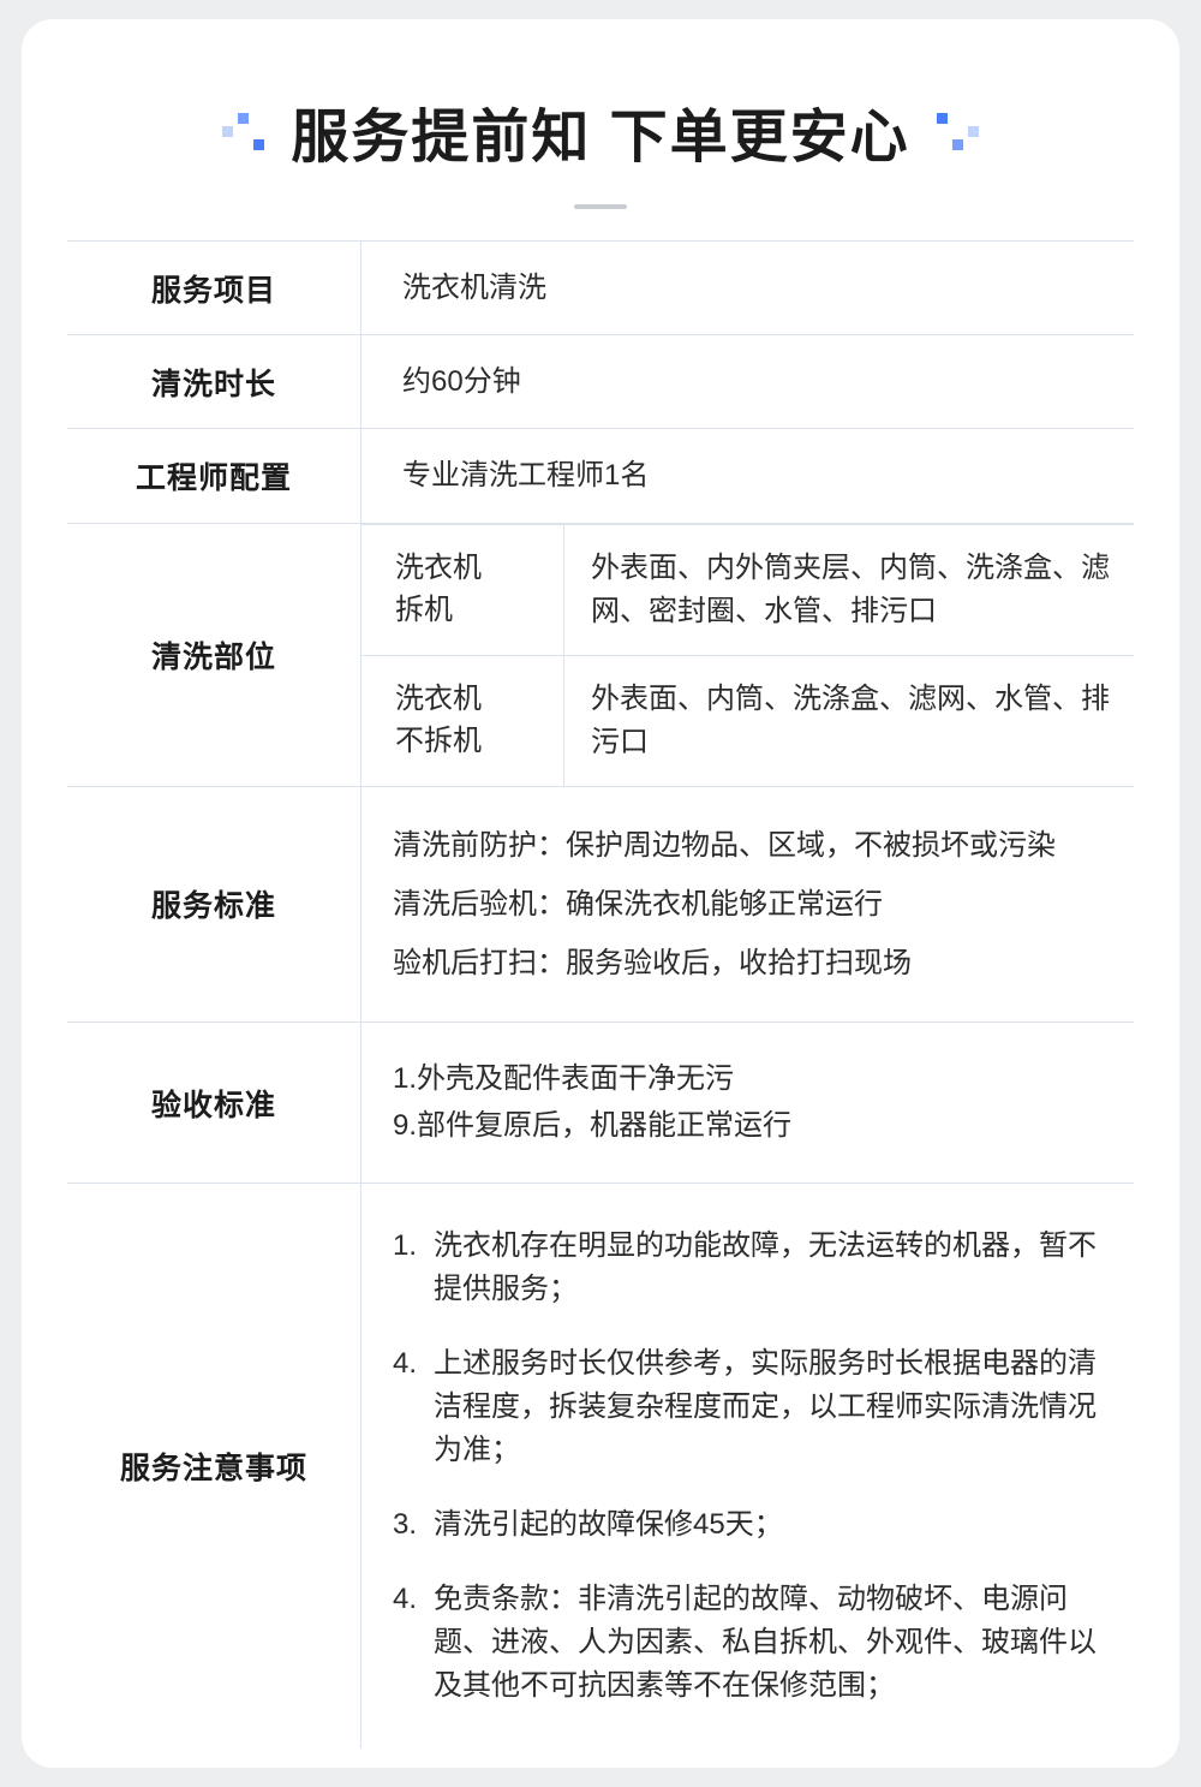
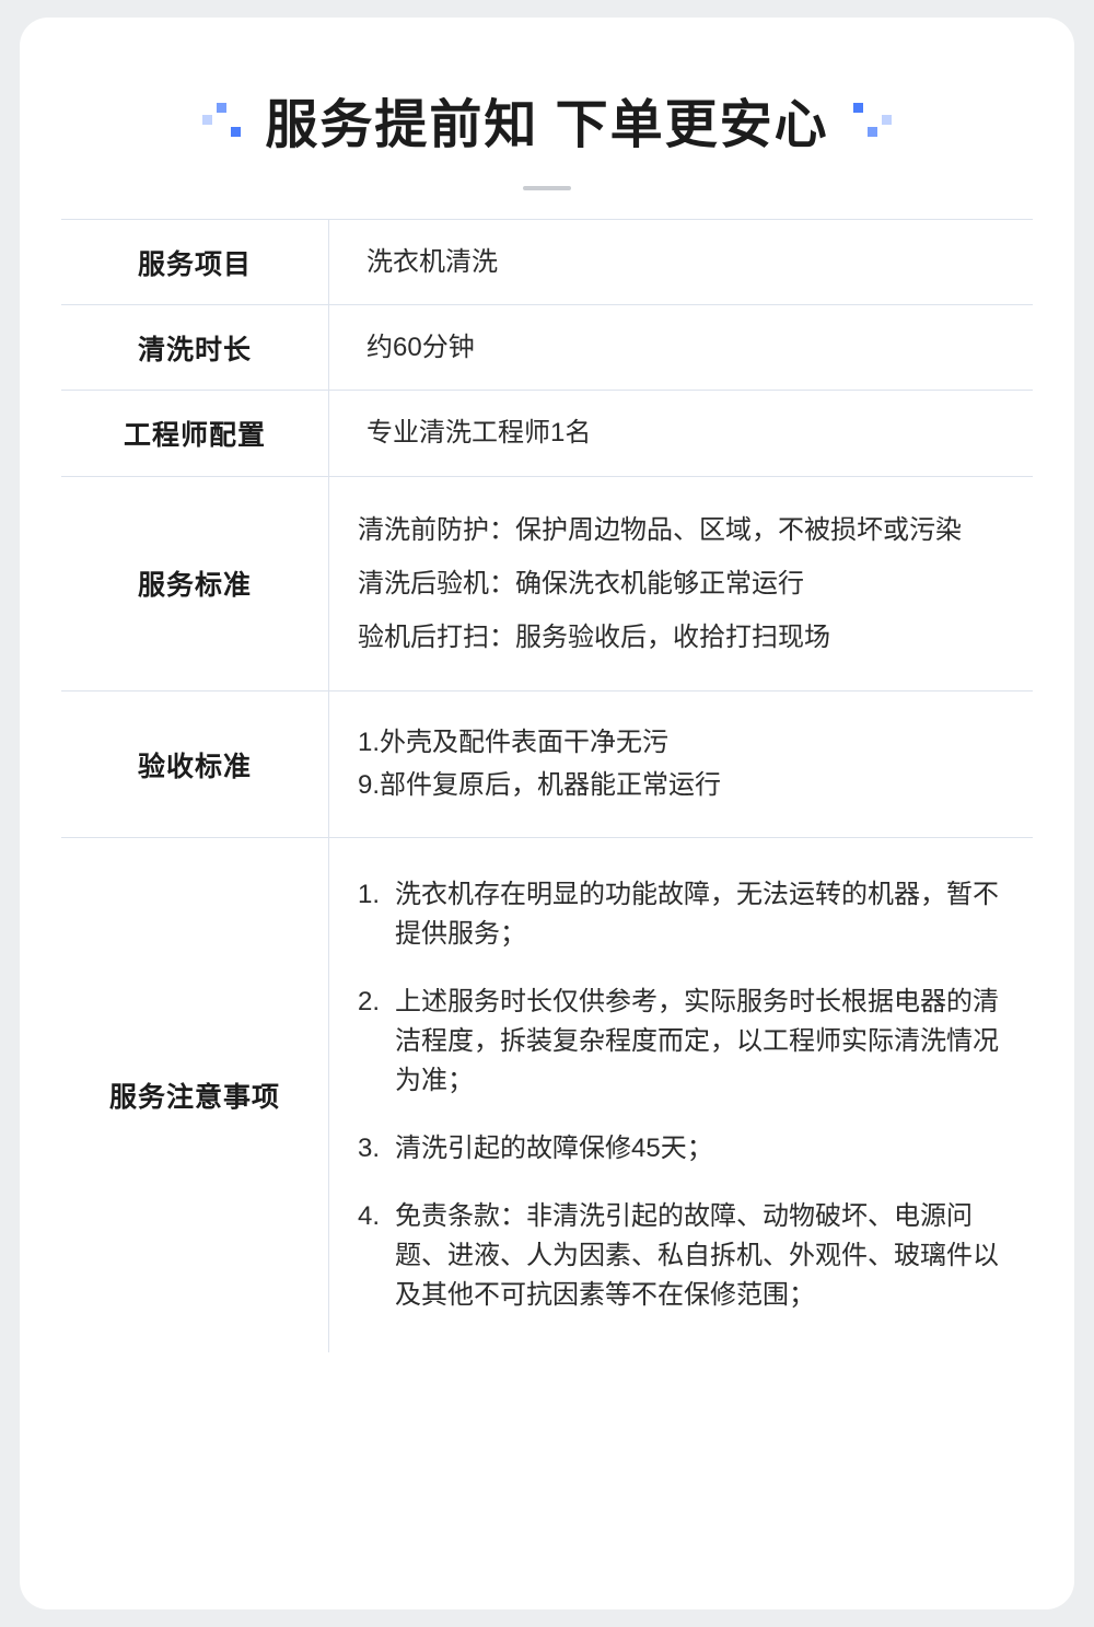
  服务提前知 下单更安心
  服务项目	洗衣机清洗
  清洗时长	约60分钟
  工程师配置	专业清洗工程师1名
- 清洗部位
- 洗衣机 拆机	外表面、内外筒夹层、内筒、洗涤盒、滤网、密封圈、水管、排污口
- 洗衣机 不拆机	外表面、内筒、洗涤盒、滤网、水管、排污口
  服务标准	清洗前防护： 保护周边物品、区域，不被损坏或污染 清洗后验机： 确保洗衣机能够正常运行 验机后打扫： 服务验收后，收拾打扫现场
  验收标准	1.外壳及配件表面干净无污 9.部件复原后，机器能正常运行
- 服务注意事项	1. 洗衣机存在明显的功能故障，无法运转的机器，暂不提供服务； 4. 上述服务时长仅供参考，实际服务时长根据电器的清洁程度，拆装复杂程度而定，以工程师实际清洗情况为准； 3. 清洗引起的故障保修45天； 4. 免责条款：非清洗引起的故障、动物破坏、电源问题、进液、人为因素、私自拆机、外观件、玻璃件以及其他不可抗因素等不在保修范围；
+ 服务注意事项	1. 洗衣机存在明显的功能故障，无法运转的机器，暂不提供服务； 2. 上述服务时长仅供参考，实际服务时长根据电器的清洁程度，拆装复杂程度而定，以工程师实际清洗情况为准； 3. 清洗引起的故障保修45天； 4. 免责条款：非清洗引起的故障、动物破坏、电源问题、进液、人为因素、私自拆机、外观件、玻璃件以及其他不可抗因素等不在保修范围；
